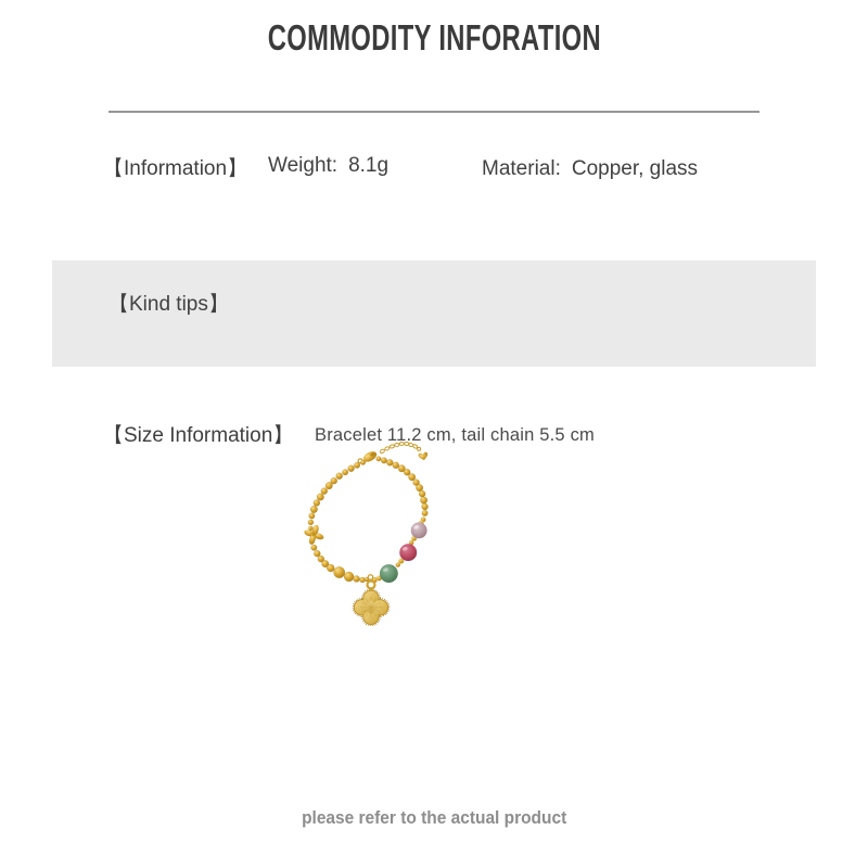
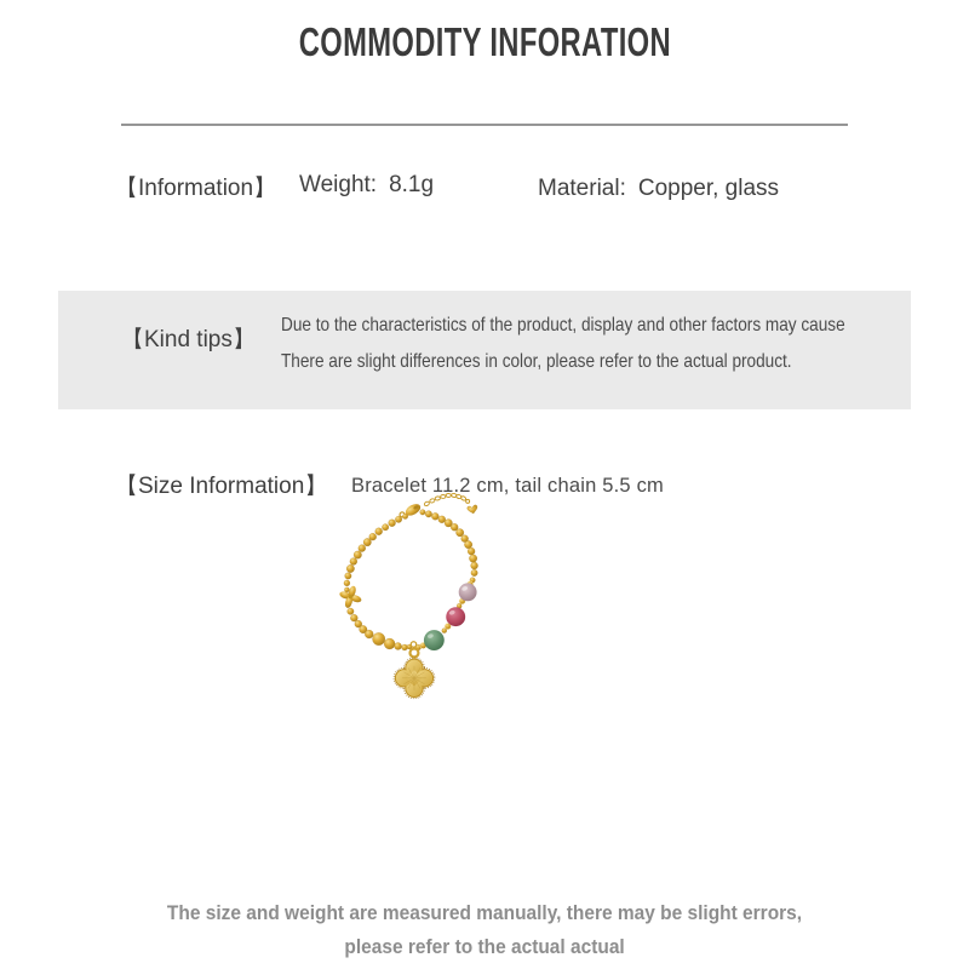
  COMMODITY INFORATION
  【Information】
  Weight: 8.1g
  Material: Copper, glass
  【Kind tips】
+ Due to the characteristics of the product, display and other factors may cause
+ There are slight differences in color, please refer to the actual product.
  【Size Information】
  Bracelet 11.2 cm, tail chain 5.5 cm
+ The size and weight are measured manually, there may be slight errors,
- please refer to the actual product
+ please refer to the actual actual
